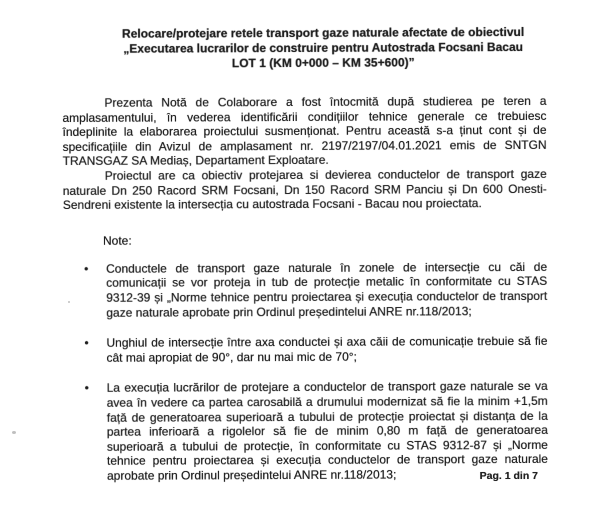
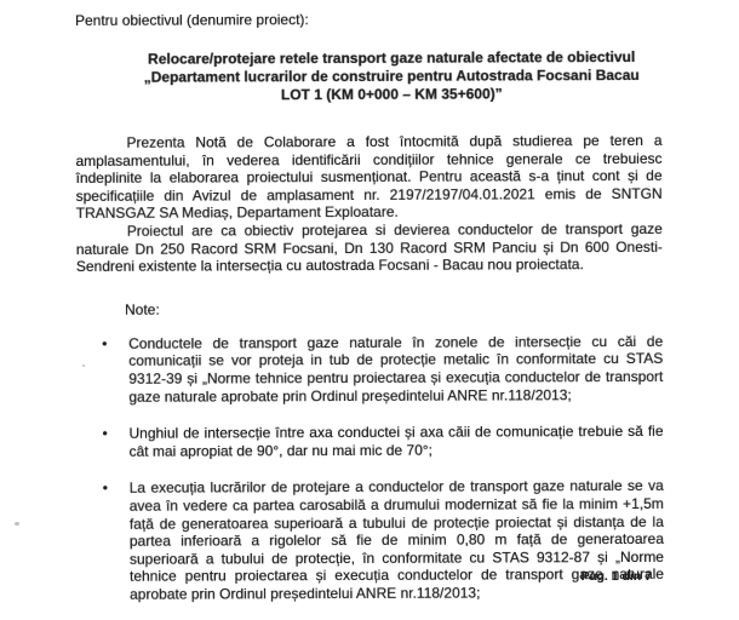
+ Pentru obiectivul (denumire proiect):
  Relocare/protejare retele transport gaze naturale afectate de obiectivul
- „Executarea lucrarilor de construire pentru Autostrada Focsani Bacau
+ „Departament lucrarilor de construire pentru Autostrada Focsani Bacau
  LOT 1 (KM 0+000 – KM 35+600)”
  Prezenta Notă de Colaborare a fost întocmită după studierea pe teren a amplasamentului, în vederea identificării condițiilor tehnice generale ce trebuiesc îndeplinite la elaborarea proiectului susmenționat. Pentru această s-a ținut cont și de specificațiile din Avizul de amplasament nr. 2197/2197/04.01.2021 emis de SNTGN TRANSGAZ SA Mediaș, Departament Exploatare.
- Proiectul are ca obiectiv protejarea si devierea conductelor de transport gaze naturale Dn 250 Racord SRM Focsani, Dn 150 Racord SRM Panciu și Dn 600 Onesti-Sendreni existente la intersecția cu autostrada Focsani - Bacau nou proiectata.
+ Proiectul are ca obiectiv protejarea si devierea conductelor de transport gaze naturale Dn 250 Racord SRM Focsani, Dn 130 Racord SRM Panciu și Dn 600 Onesti-Sendreni existente la intersecția cu autostrada Focsani - Bacau nou proiectata.
  Note:
  •
  Conductele de transport gaze naturale în zonele de intersecție cu căi de comunicații se vor proteja in tub de protecție metalic în conformitate cu STAS 9312-39 și „Norme tehnice pentru proiectarea și execuția conductelor de transport gaze naturale aprobate prin Ordinul președintelui ANRE nr.118/2013;
  •
  Unghiul de intersecție între axa conductei și axa căii de comunicație trebuie să fie cât mai apropiat de 90°, dar nu mai mic de 70°;
  •
  La execuția lucrărilor de protejare a conductelor de transport gaze naturale se va avea în vedere ca partea carosabilă a drumului modernizat să fie la minim +1,5m față de generatoarea superioară a tubului de protecție proiectat și distanța de la partea inferioară a rigolelor să fie de minim 0,80 m față de generatoarea superioară a tubului de protecție, în conformitate cu STAS 9312-87 și „Norme tehnice pentru proiectarea și execuția conductelor de transport gaze naturale aprobate prin Ordinul președintelui ANRE nr.118/2013;
  Pag. 1 din 7
